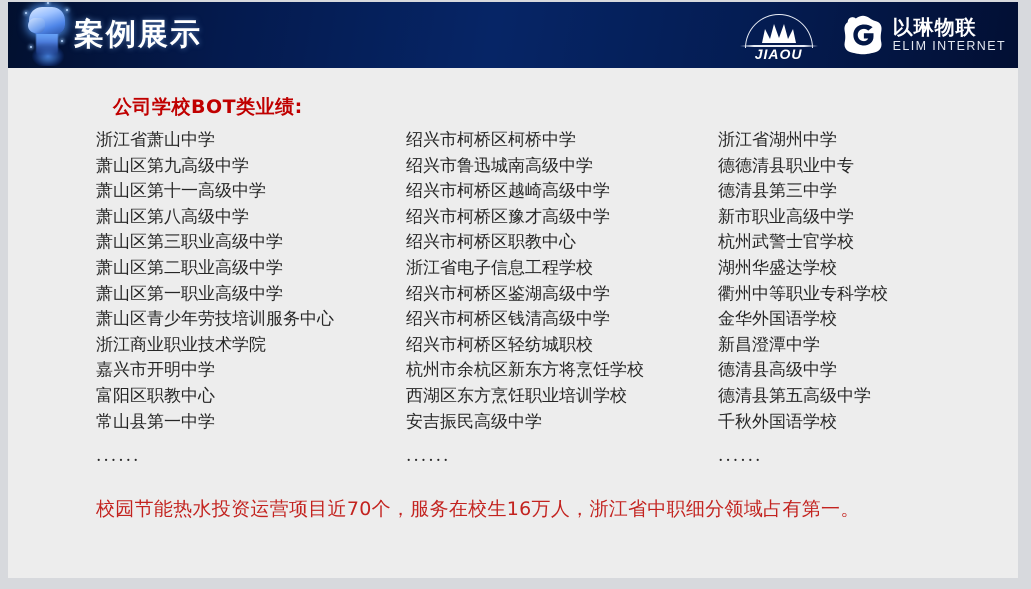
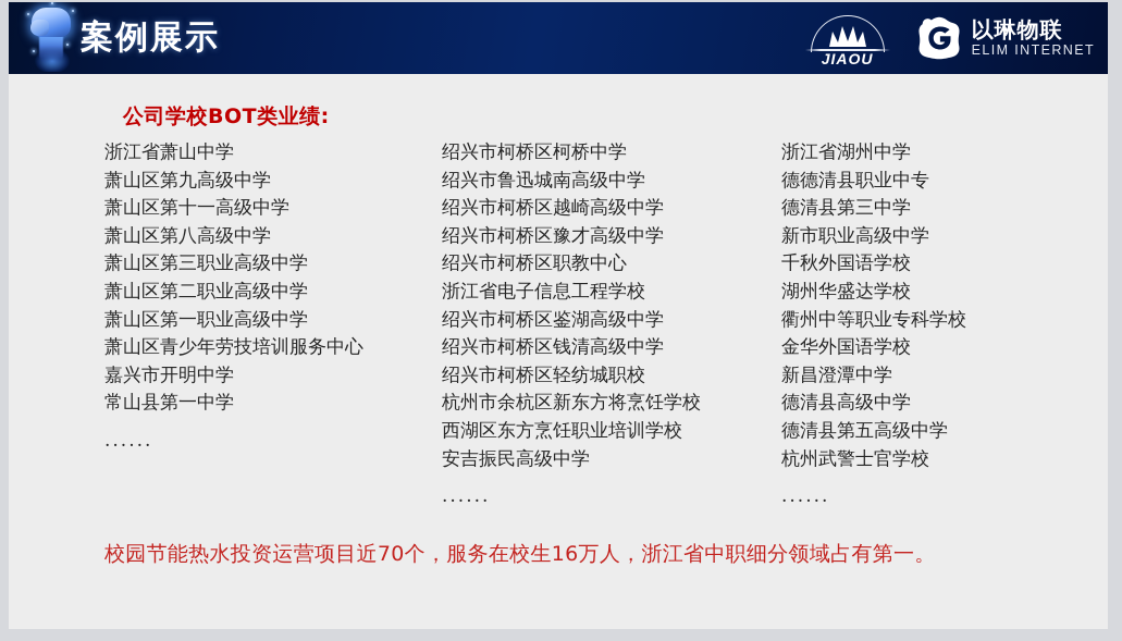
  案例展示
  JIAOU
  以琳物联
  ELIM INTERNET
  公司学校BOT类业绩:
  浙江省萧山中学
  萧山区第九高级中学
  萧山区第十一高级中学
  萧山区第八高级中学
  萧山区第三职业高级中学
  萧山区第二职业高级中学
  萧山区第一职业高级中学
  萧山区青少年劳技培训服务中心
- 浙江商业职业技术学院
  嘉兴市开明中学
- 富阳区职教中心
  常山县第一中学
  ......
  绍兴市柯桥区柯桥中学
  绍兴市鲁迅城南高级中学
  绍兴市柯桥区越崎高级中学
  绍兴市柯桥区豫才高级中学
  绍兴市柯桥区职教中心
  浙江省电子信息工程学校
  绍兴市柯桥区鉴湖高级中学
  绍兴市柯桥区钱清高级中学
  绍兴市柯桥区轻纺城职校
  杭州市余杭区新东方将烹饪学校
  西湖区东方烹饪职业培训学校
  安吉振民高级中学
  ......
  浙江省湖州中学
  德德清县职业中专
  德清县第三中学
  新市职业高级中学
- 杭州武警士官学校
+ 千秋外国语学校
  湖州华盛达学校
  衢州中等职业专科学校
  金华外国语学校
  新昌澄潭中学
  德清县高级中学
  德清县第五高级中学
- 千秋外国语学校
+ 杭州武警士官学校
  ......
  校园节能热水投资运营项目近70个，服务在校生16万人，浙江省中职细分领域占有第一。
